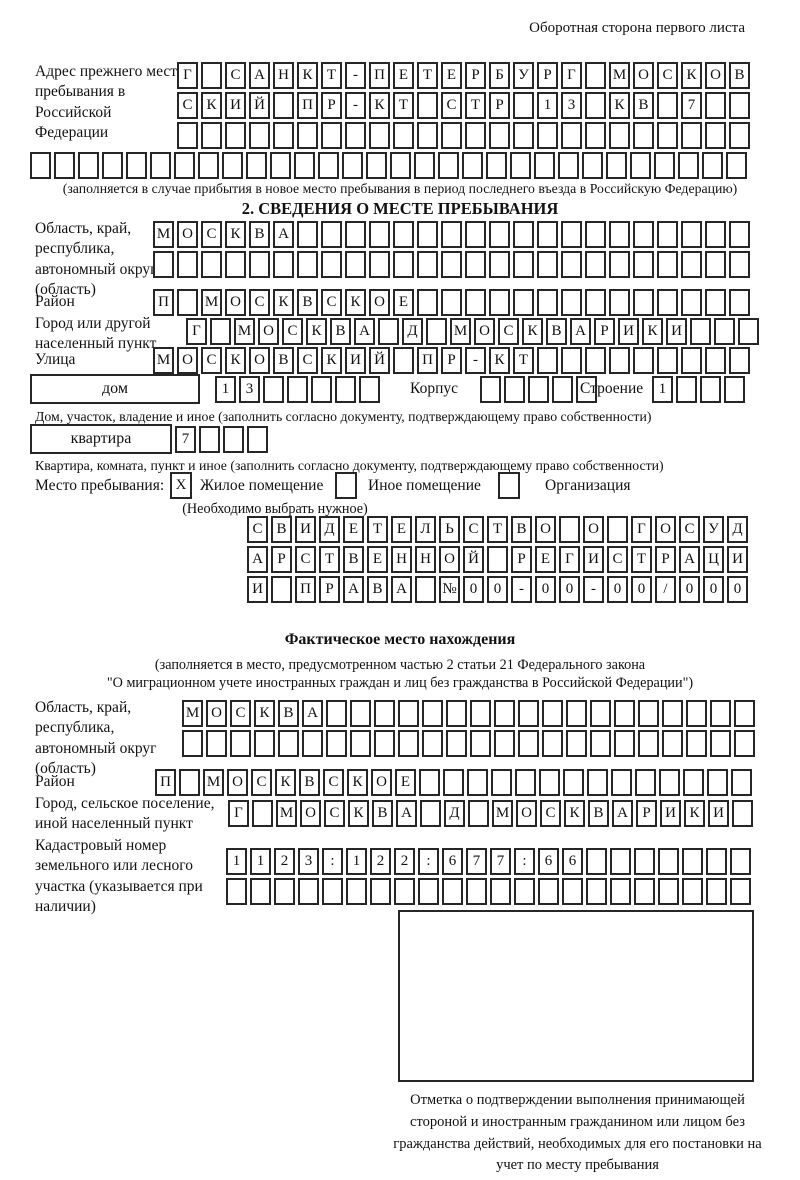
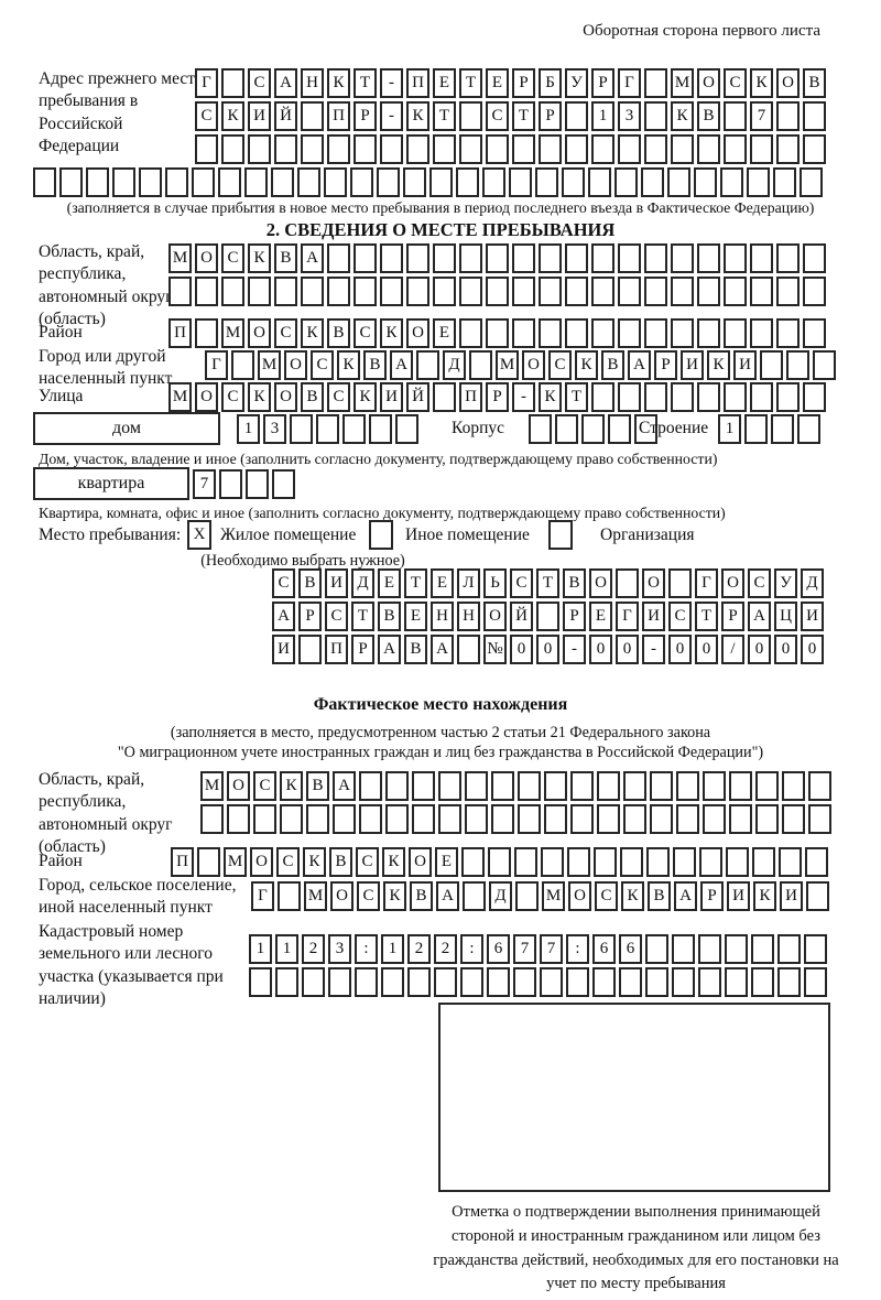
  Оборотная сторона первого листа
  Адрес прежнего мест пребывания в Российской Федерации
  Г С А Н К Т - П Е Т Е Р Б У Р Г М О С К О В
  С К И Й П Р - К Т С Т Р 1 3 К В 7
- (заполняется в случае прибытия в новое место пребывания в период последнего въезда в Российскую Федерацию)
+ (заполняется в случае прибытия в новое место пребывания в период последнего въезда в Фактическое Федерацию)
  2. СВЕДЕНИЯ О МЕСТЕ ПРЕБЫВАНИЯ
  Область, край, республика, автономный окру (область)
  М О С К В А
  Район
  П М О С К В С К О Е
  Город или другой населенный пункт
  Г М О С К В А Д М О С К В А Р И К И
  Улица
  М О С К О В С К И Й П Р - К Т
  дом
  1 3
  Корпус
  Строение
  1
  Дом, участок, владение и иное (заполнить согласно документу, подтверждающему право собственности)
  квартира
  7
- Квартира, комната, пункт и иное (заполнить согласно документу, подтверждающему право собственности)
+ Квартира, комната, офис и иное (заполнить согласно документу, подтверждающему право собственности)
  Место пребывания:
  X
  Жилое помещение
  Иное помещение
  Организация
  (Необходимо выбрать нужное)
  С В И Д Е Т Е Л Ь С Т В О О Г О С У Д
  А Р С Т В Е Н Н О Й Р Е Г И С Т Р А Ц И
  И П Р А В А № 0 0 - 0 0 - 0 0 / 0 0 0
  Фактическое место нахождения
  (заполняется в место, предусмотренном частью 2 статьи 21 Федерального закона
  "О миграционном учете иностранных граждан и лиц без гражданства в Российской Федерации")
  Область, край, республика, автономный округ (область)
  М О С К В А
  Район
  П М О С К В С К О Е
  Город, сельское поселение, иной населенный пункт
  Г М О С К В А Д М О С К В А Р И К И
  Кадастровый номер земельного или лесного участка (указывается при наличии)
  1 1 2 3 : 1 2 2 : 6 7 7 : 6 6
  Отметка о подтверждении выполнения принимающей стороной и иностранным гражданином или лицом без гражданства действий, необходимых для его постановки на учет по месту пребывания
